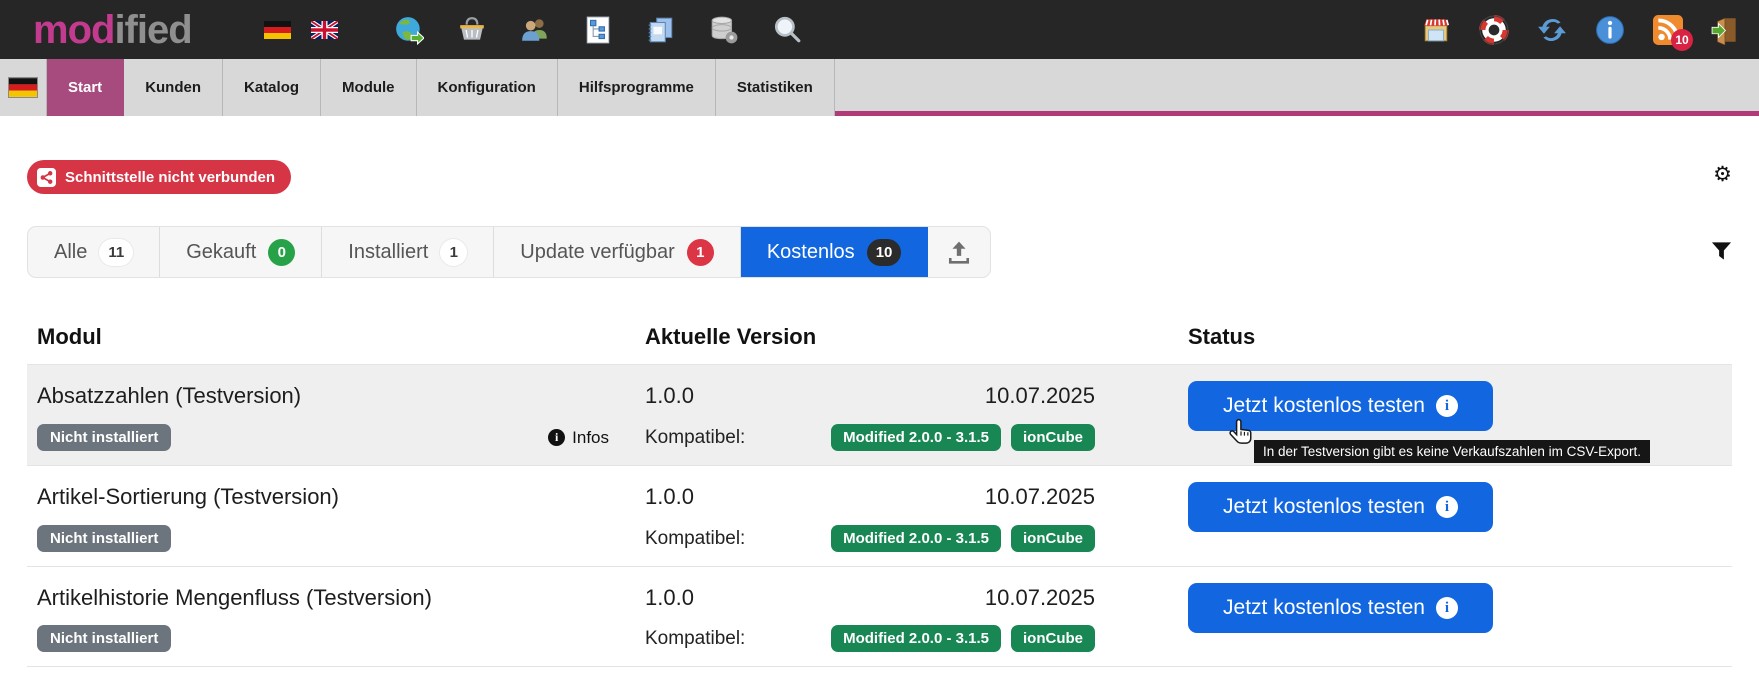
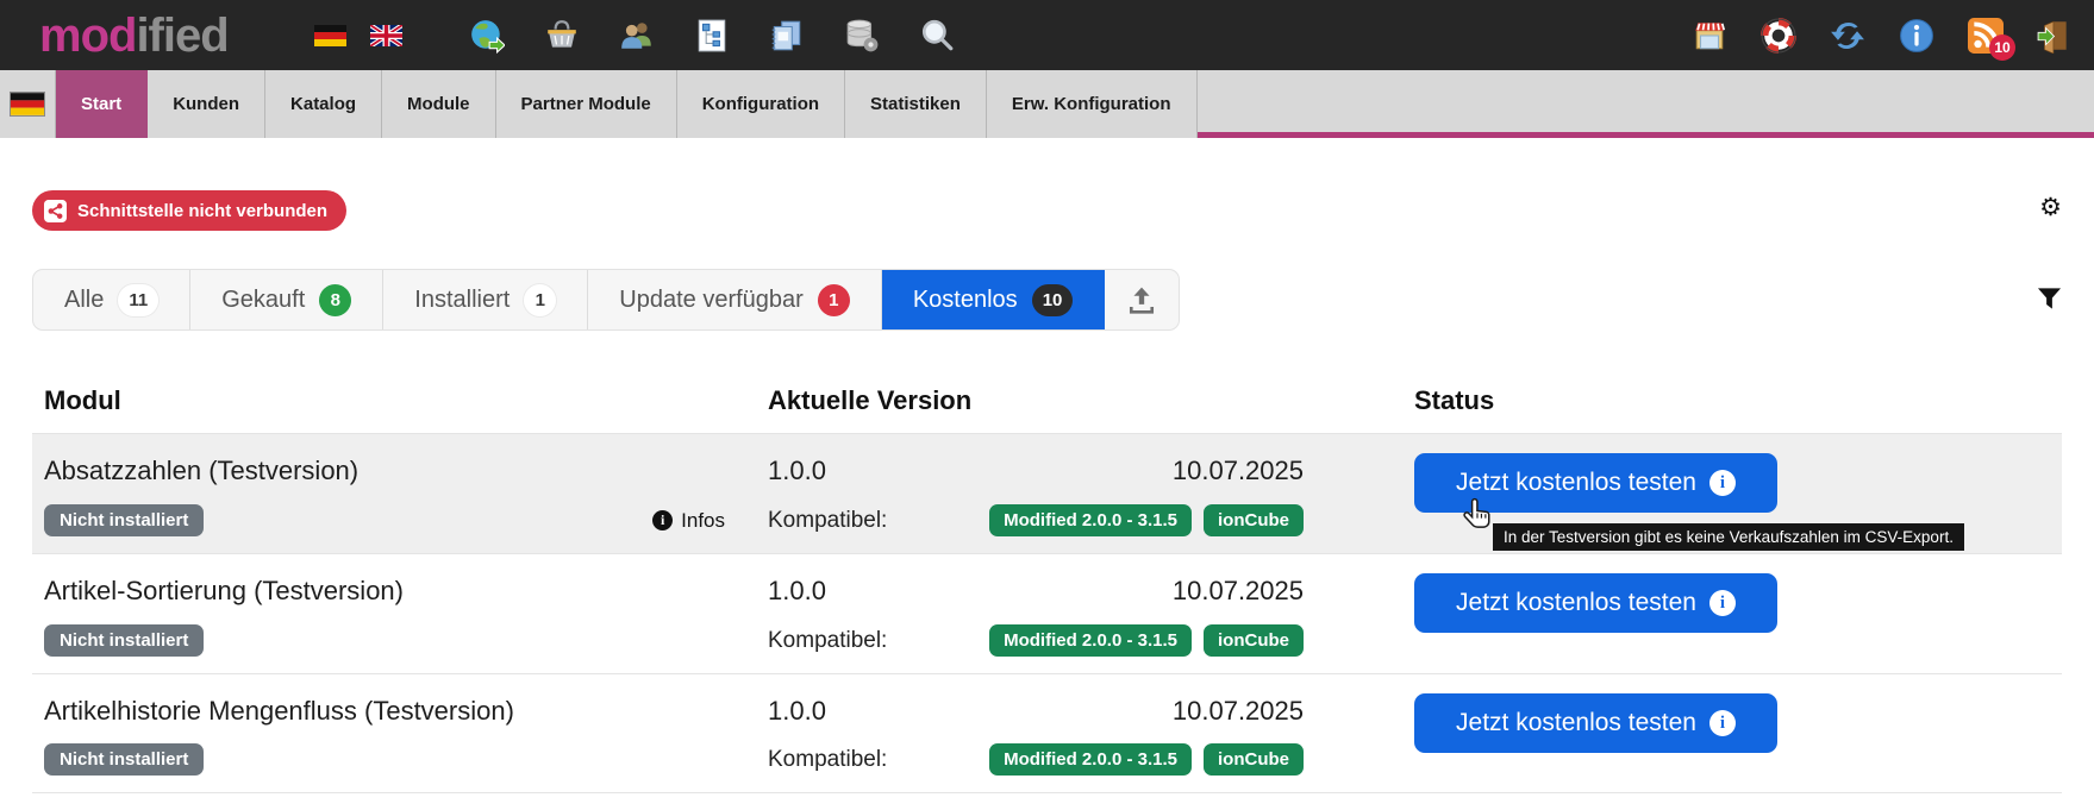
  modified
  10
  Start
  Kunden
  Katalog
  Module
+ Partner Module
  Konfiguration
- Hilfsprogramme
  Statistiken
+ Erw. Konfiguration
  Schnittstelle nicht verbunden
  Alle
  11
  Gekauft
- 0
+ 8
  Installiert
  1
  Update verfügbar
  1
  Kostenlos
  10
  Modul
  Aktuelle Version
  Status
  Absatzzahlen (Testversion)
  Nicht installiert
  Infos
  1.0.0
  10.07.2025
  Kompatibel:
  Modified 2.0.0 - 3.1.5
  ionCube
  Jetzt kostenlos testen
  In der Testversion gibt es keine Verkaufszahlen im CSV-Export.
  Artikel-Sortierung (Testversion)
  Nicht installiert
  1.0.0
  10.07.2025
  Kompatibel:
  Modified 2.0.0 - 3.1.5
  ionCube
  Jetzt kostenlos testen
  Artikelhistorie Mengenfluss (Testversion)
  Nicht installiert
  1.0.0
  10.07.2025
  Kompatibel:
  Modified 2.0.0 - 3.1.5
  ionCube
  Jetzt kostenlos testen
